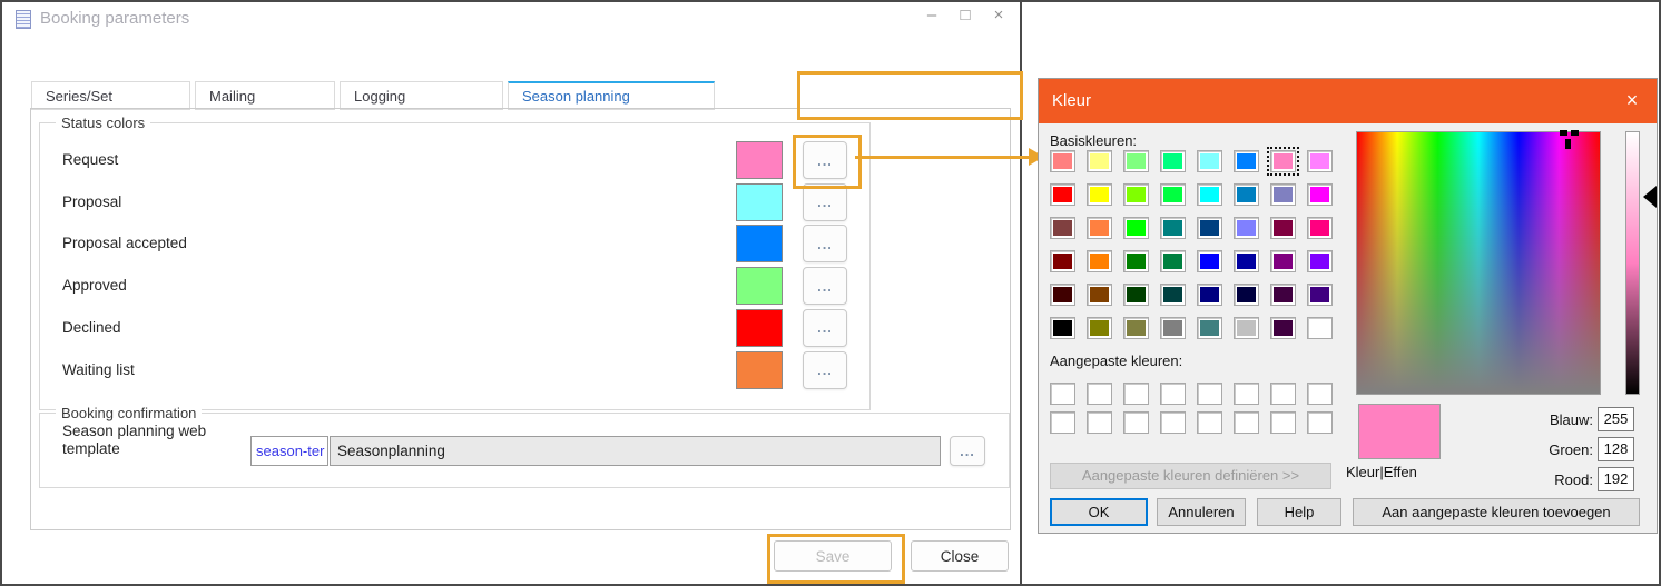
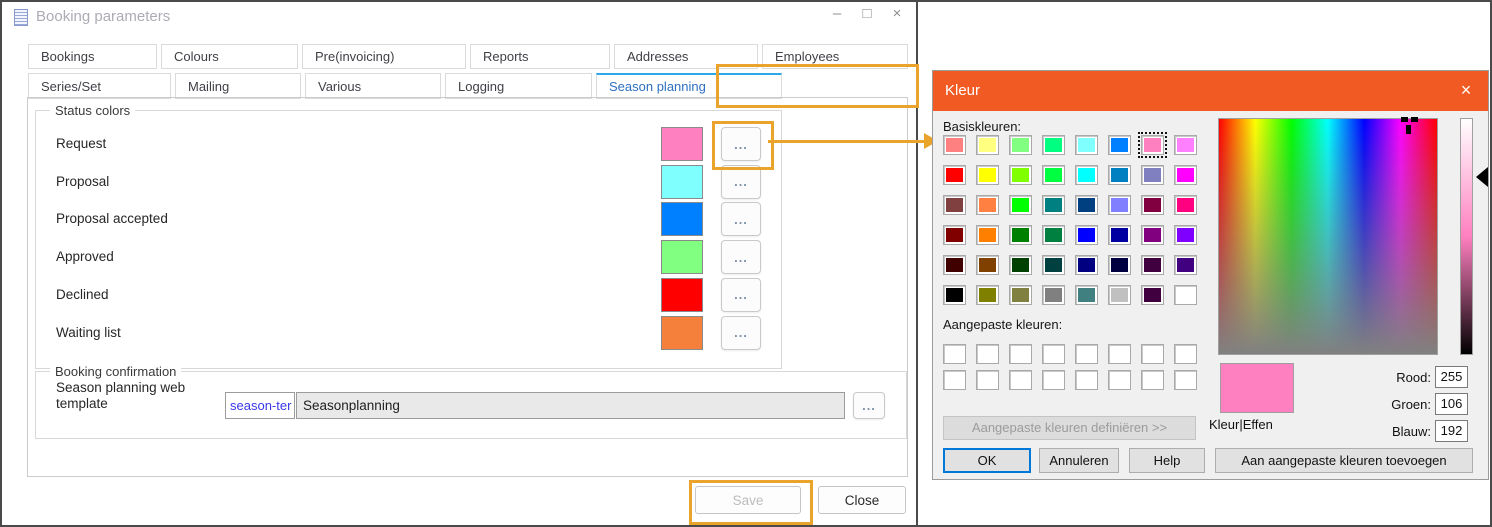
  Booking parameters
  –
  □
  ×
+ Bookings
+ Colours
+ Pre(invoicing)
+ Reports
+ Addresses
+ Employees
  Series/Set
  Mailing
+ Various
  Logging
  Season planning
  Status colors
  Request
  ...
  Proposal
  ...
  Proposal accepted
  ...
  Approved
  ...
  Declined
  ...
  Waiting list
  ...
  Booking confirmation
  Season planning web template
  season-ter
  Seasonplanning
  ...
  Save
  Close
  Kleur
  ×
  Basiskleuren:
  Aangepaste kleuren:
  Aangepaste kleuren definiëren >>
  OK
  Annuleren
  Help
  Kleur|Effen
- Blauw:
+ Rood:
  255
  Groen:
- 128
+ 106
- Rood:
+ Blauw:
  192
  Aan aangepaste kleuren toevoegen
